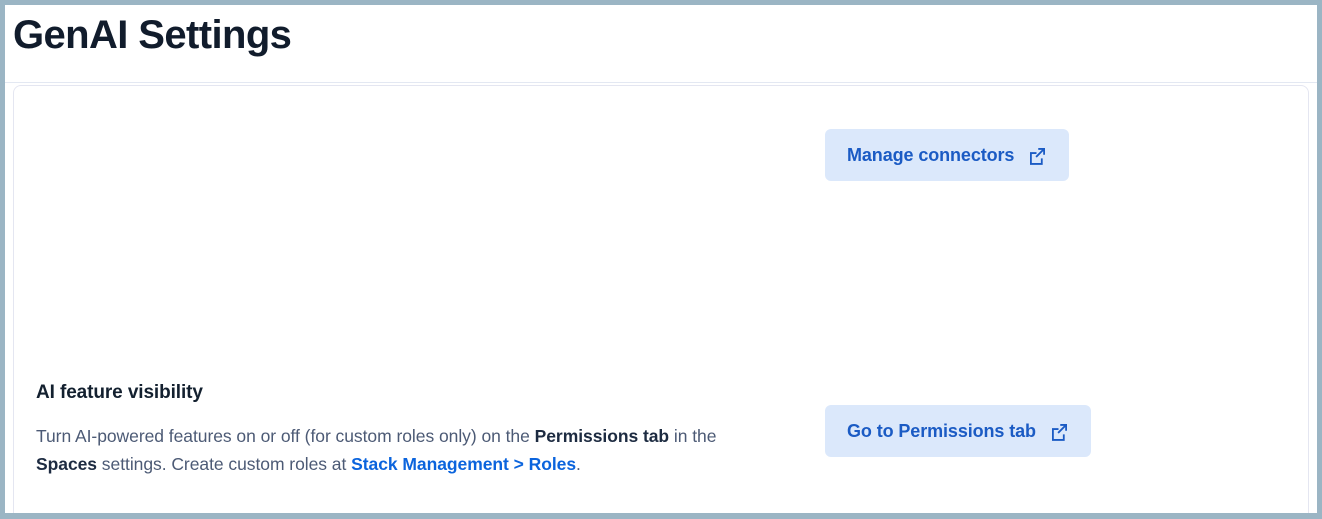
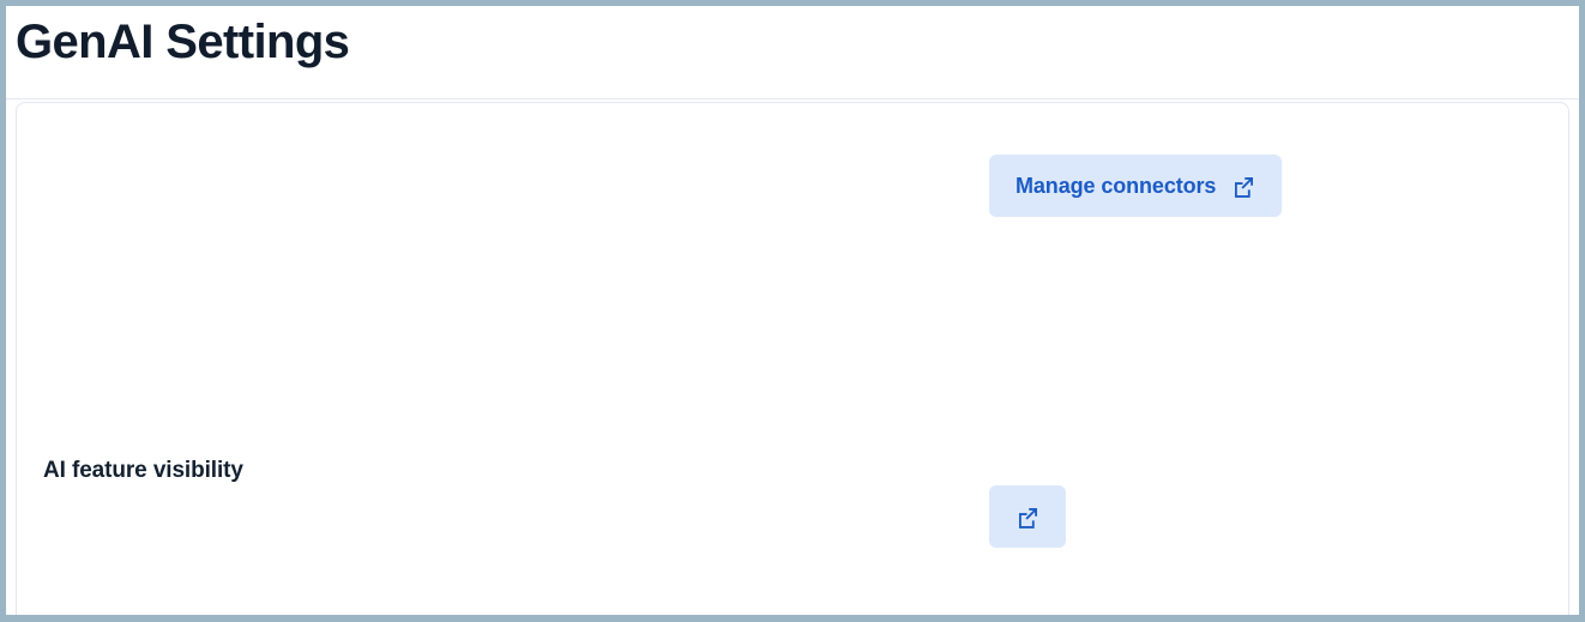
  GenAI Settings
  Manage connectors
  AI feature visibility
- Turn AI-powered features on or off (for custom roles only) on the Permissions tab in the Spaces settings. Create custom roles at Stack Management > Roles.
- Go to Permissions tab
